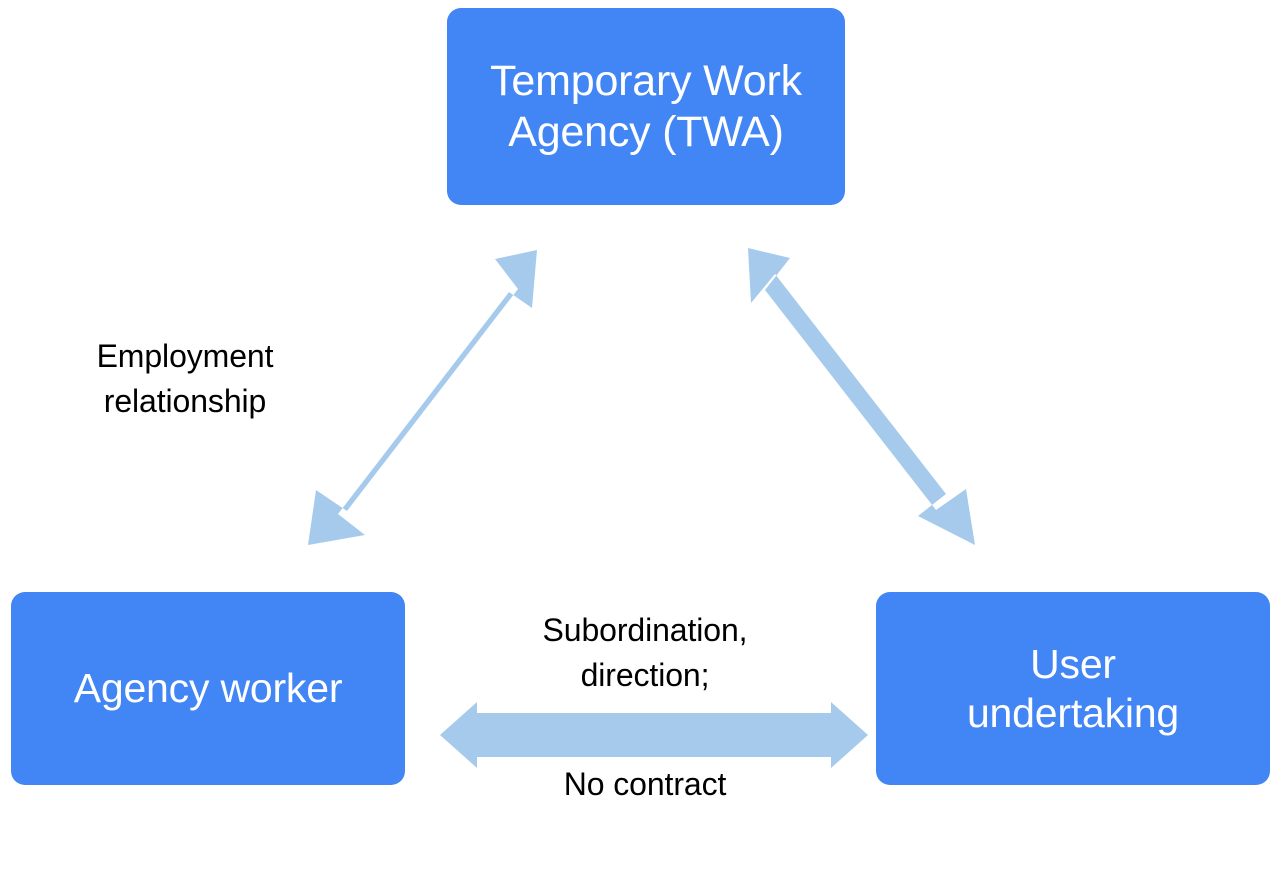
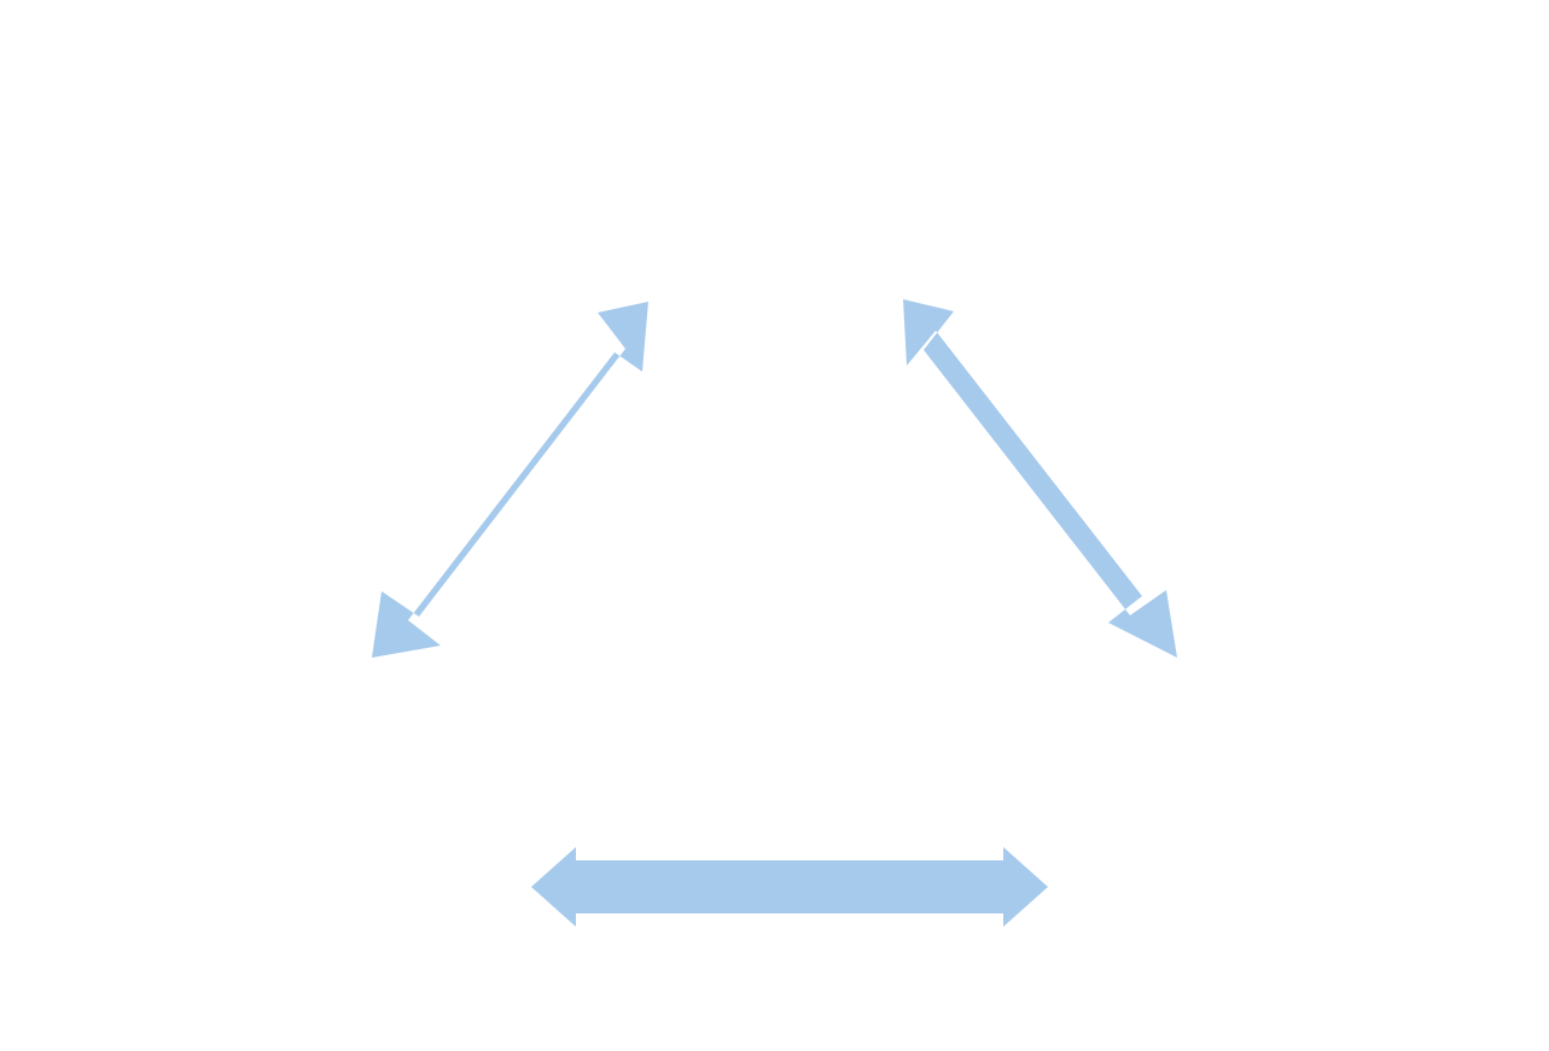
- Temporary Work
- Agency (TWA)
- Agency worker
- User
- undertaking
- Employment
- relationship
- Subordination,
- direction;
- No contract
